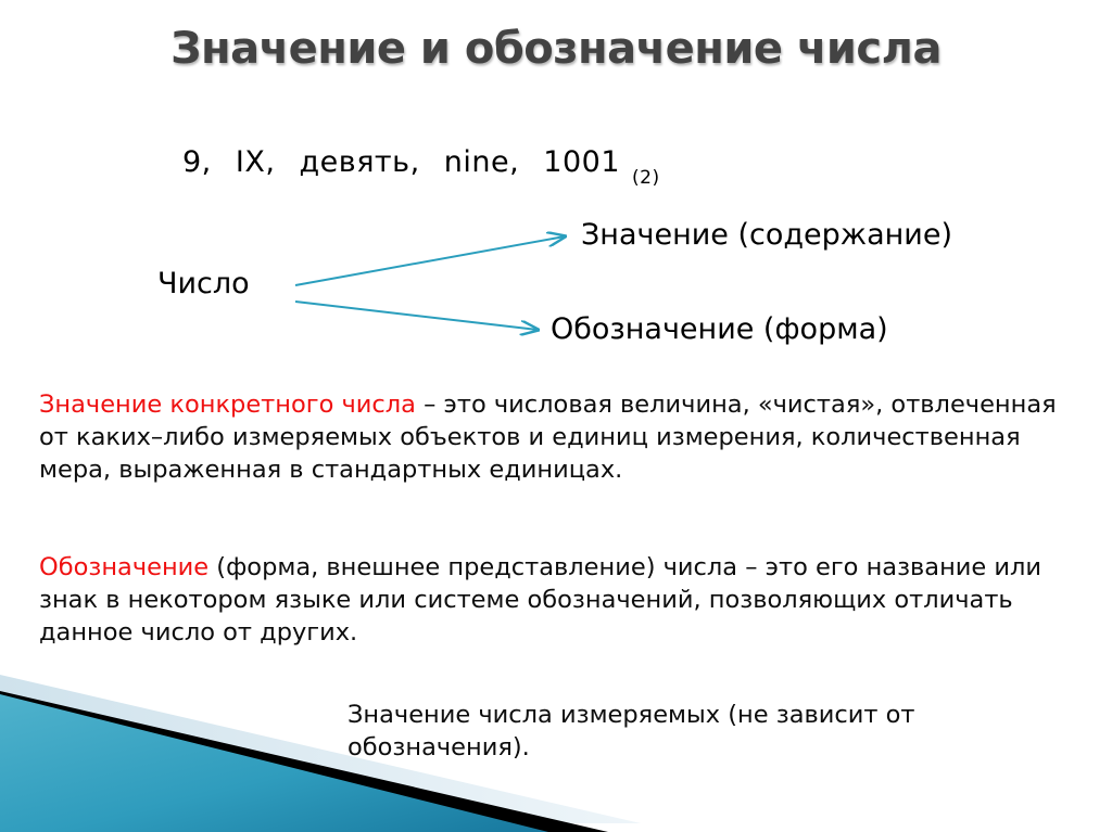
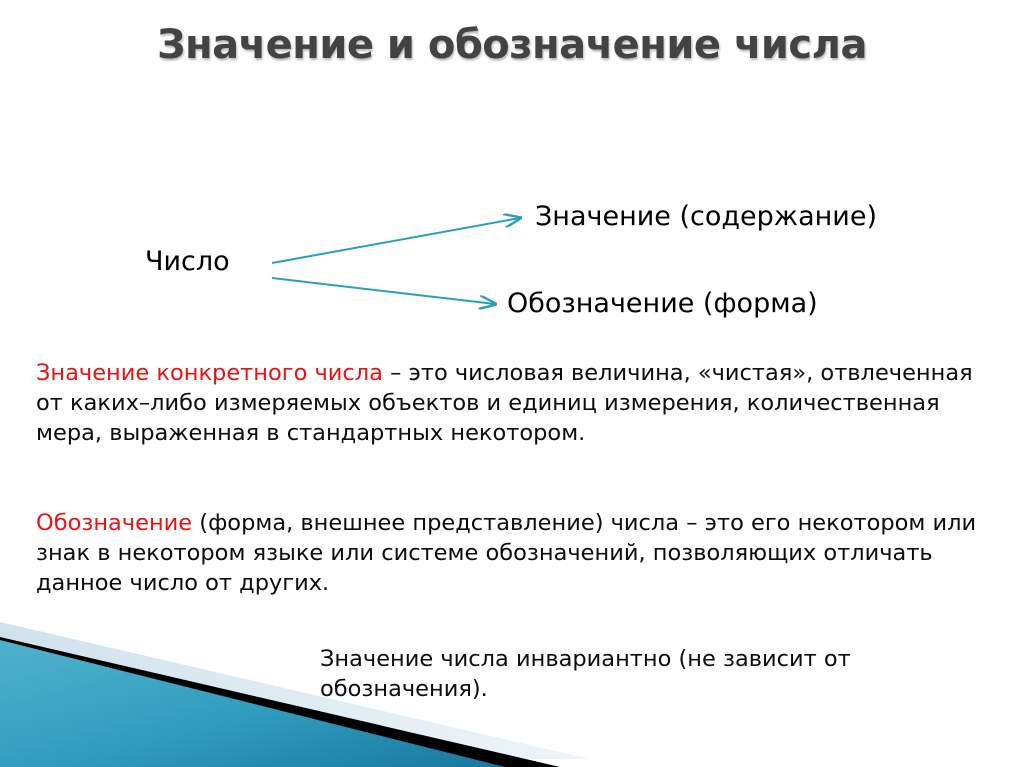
  Значение и обозначение числа
- 9, IX, девять, nine, 1001 (2)
  Число
  Значение (содержание)
  Обозначение (форма)
- Значение конкретного числа – это числовая величина, «чистая», отвлеченная от каких–либо измеряемых объектов и единиц измерения, количественная мера, выраженная в стандартных единицах.
+ Значение конкретного числа – это числовая величина, «чистая», отвлеченная от каких–либо измеряемых объектов и единиц измерения, количественная мера, выраженная в стандартных некотором.
- Обозначение (форма, внешнее представление) числа – это его название или знак в некотором языке или системе обозначений, позволяющих отличать данное число от других.
+ Обозначение (форма, внешнее представление) числа – это его некотором или знак в некотором языке или системе обозначений, позволяющих отличать данное число от других.
- Значение числа измеряемых (не зависит от обозначения).
+ Значение числа инвариантно (не зависит от обозначения).
